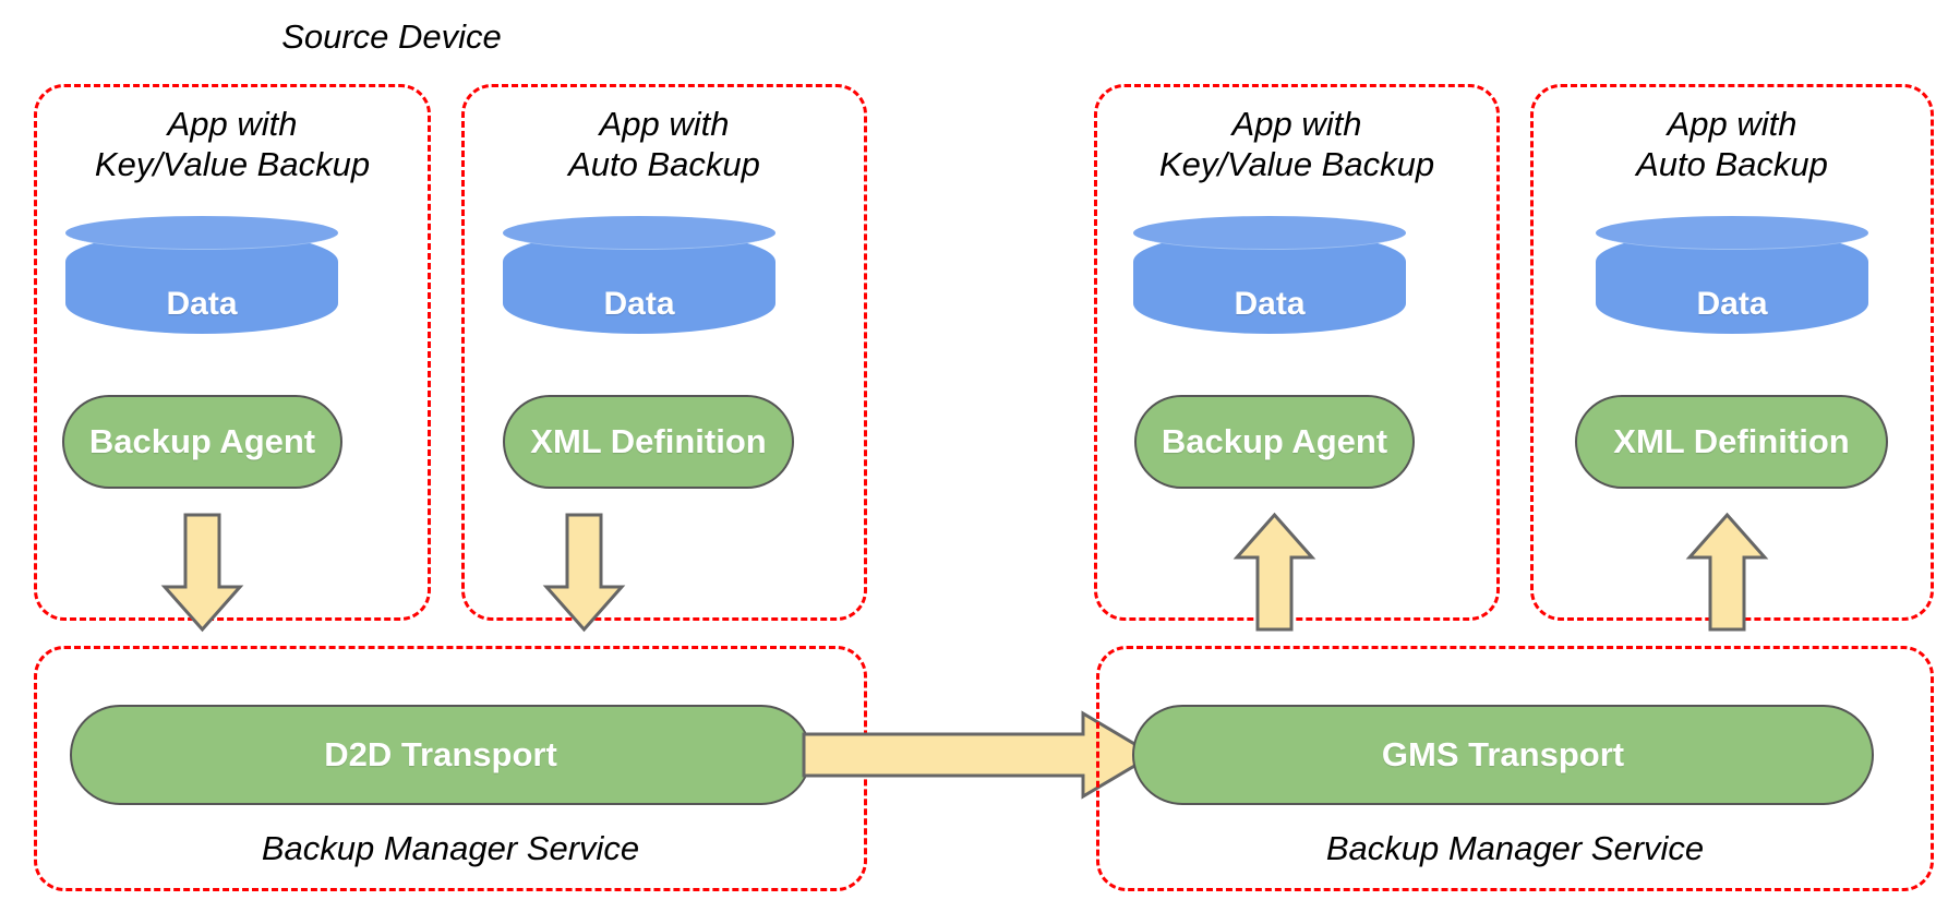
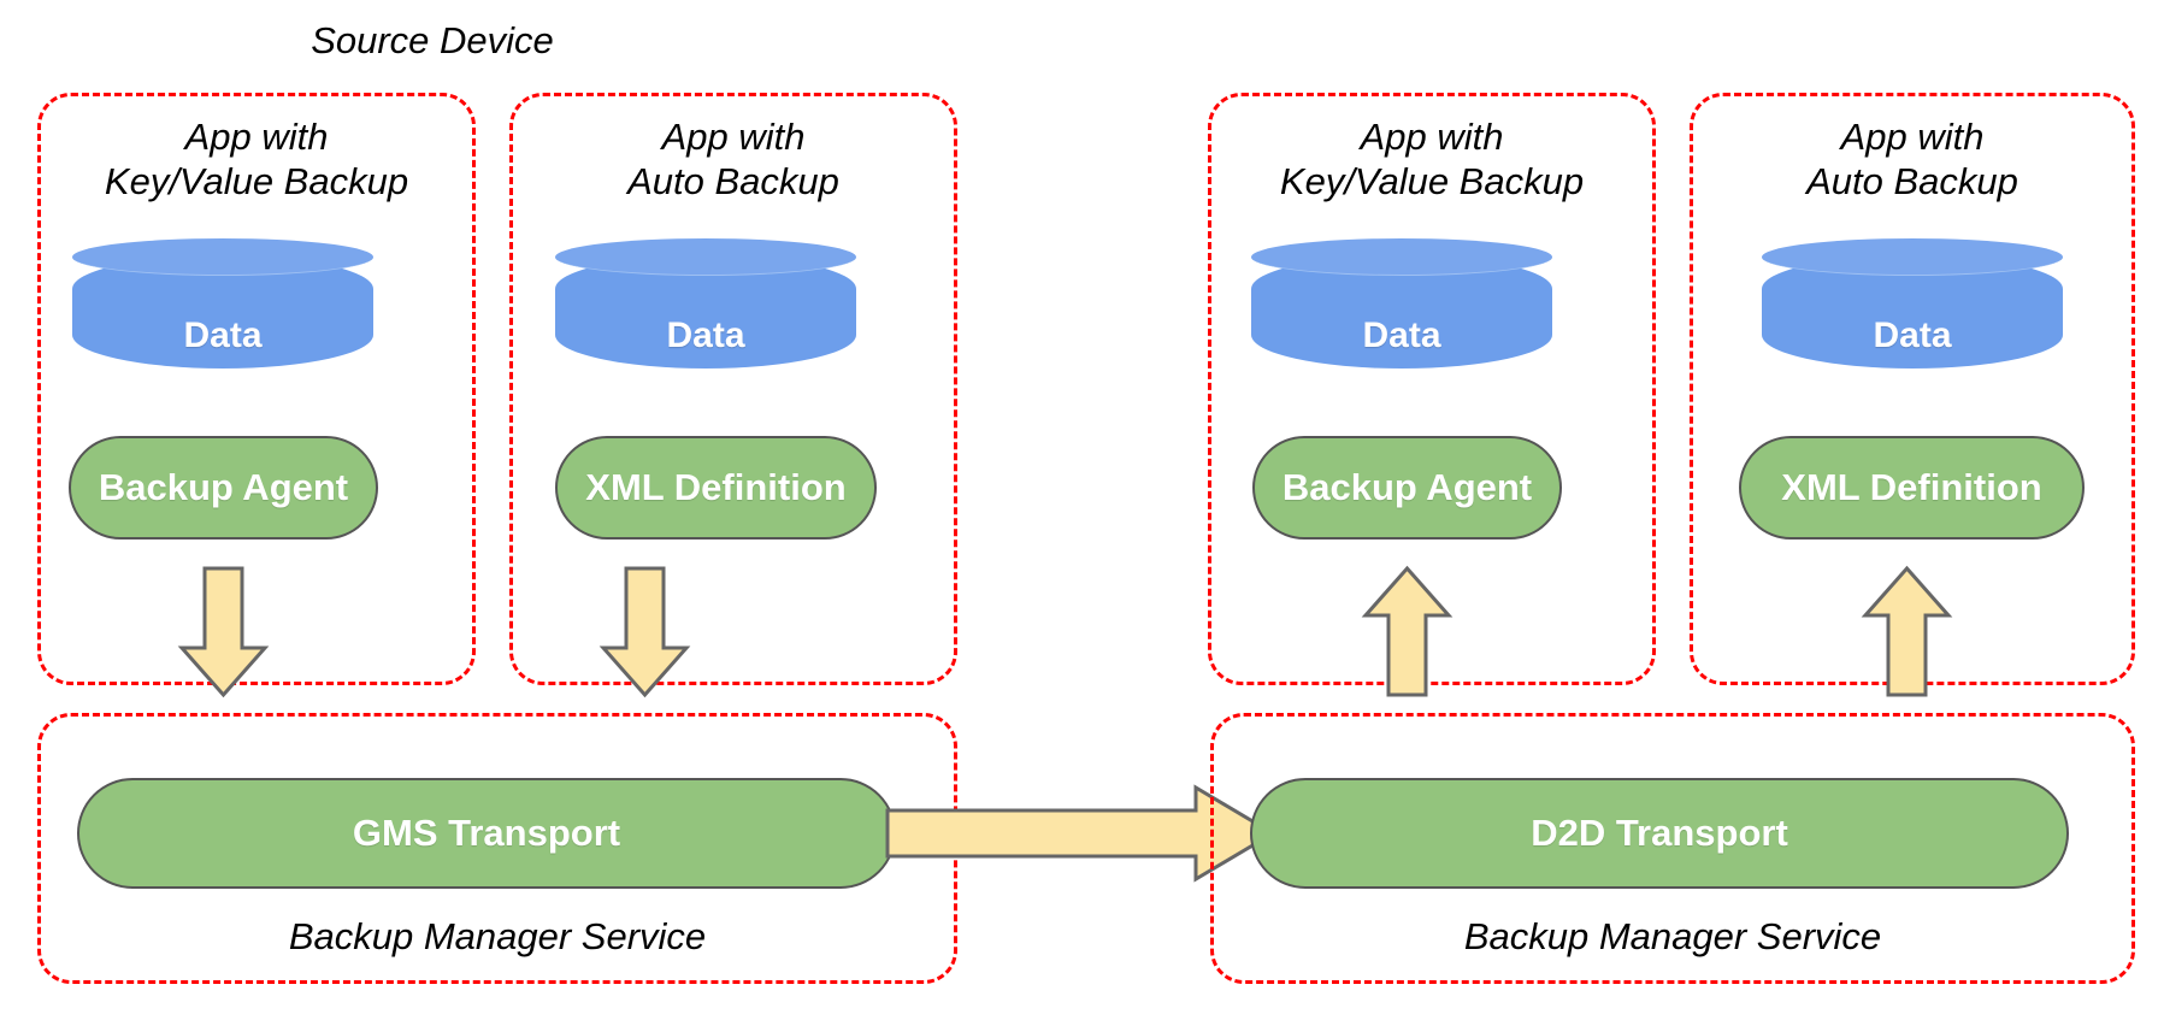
  Source Device
  App with
  Key/Value Backup
  Data
  Backup Agent
  App with
  Auto Backup
  Data
  XML Definition
- D2D Transport
+ GMS Transport
  Backup Manager Service
  App with
  Key/Value Backup
  Data
  Backup Agent
  App with
  Auto Backup
  Data
  XML Definition
- GMS Transport
+ D2D Transport
  Backup Manager Service
